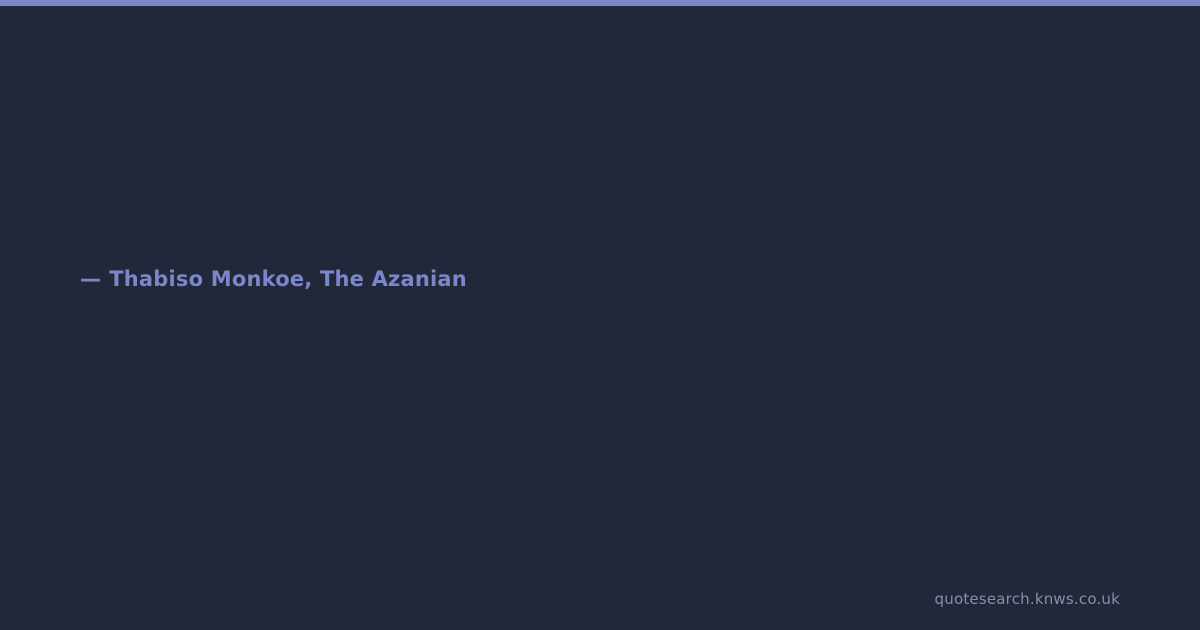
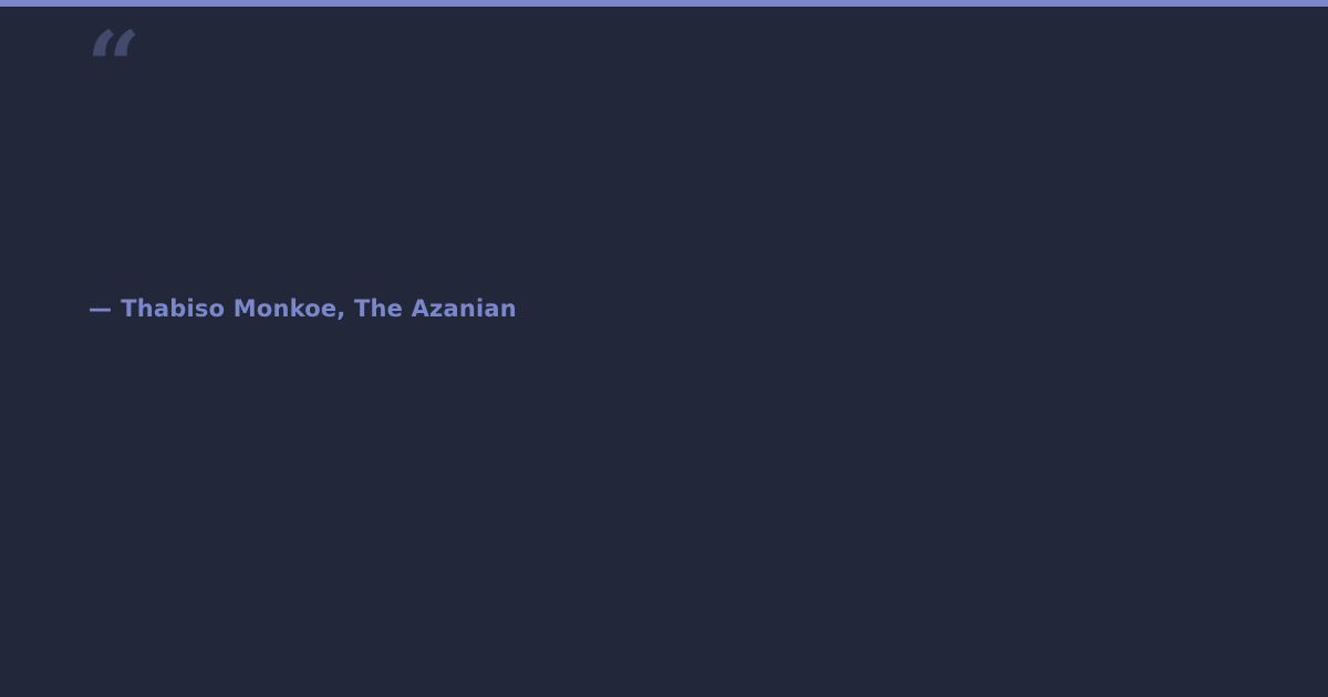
+ “
  — Thabiso Monkoe, The Azanian
- quotesearch.knws.co.uk
